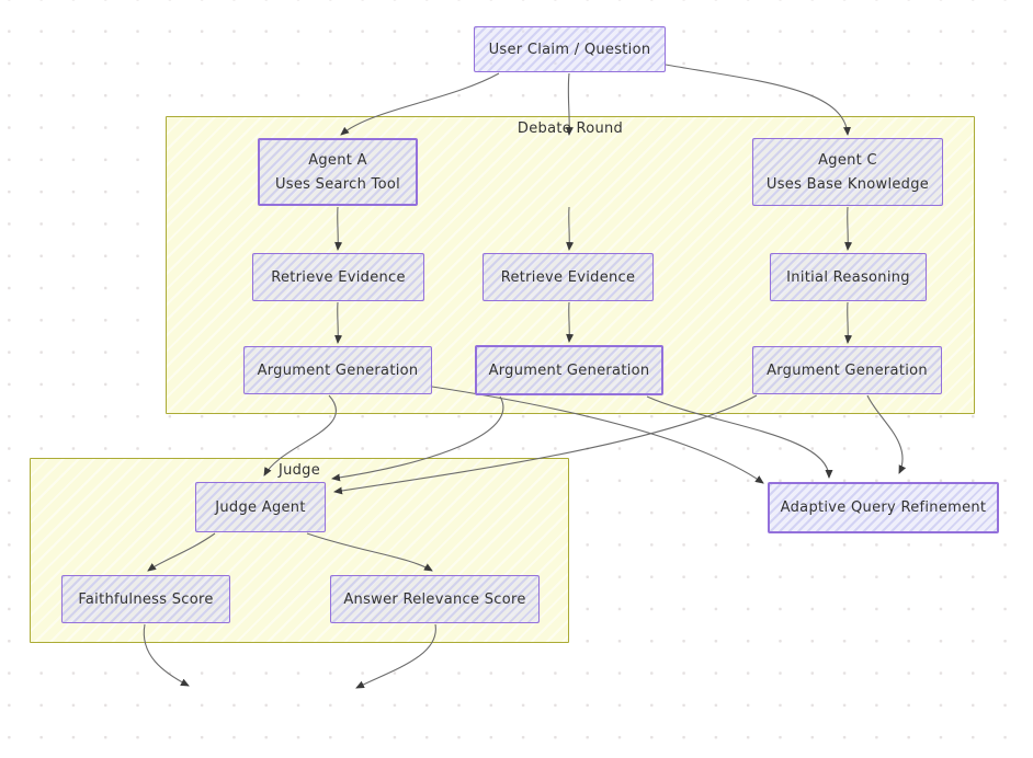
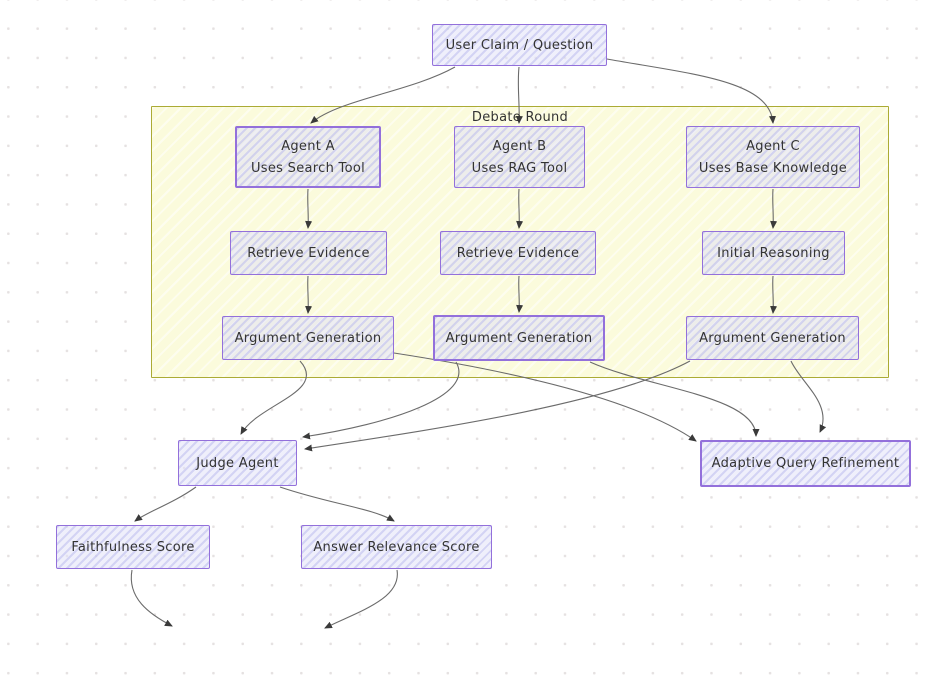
  Debate Round
- Judge
  User Claim / Question
  Agent A
  Uses Search Tool
+ Agent B
+ Uses RAG Tool
  Agent C
  Uses Base Knowledge
  Retrieve Evidence
  Retrieve Evidence
  Initial Reasoning
  Argument Generation
  Argument Generation
  Argument Generation
  Judge Agent
  Faithfulness Score
  Answer Relevance Score
  Adaptive Query Refinement
